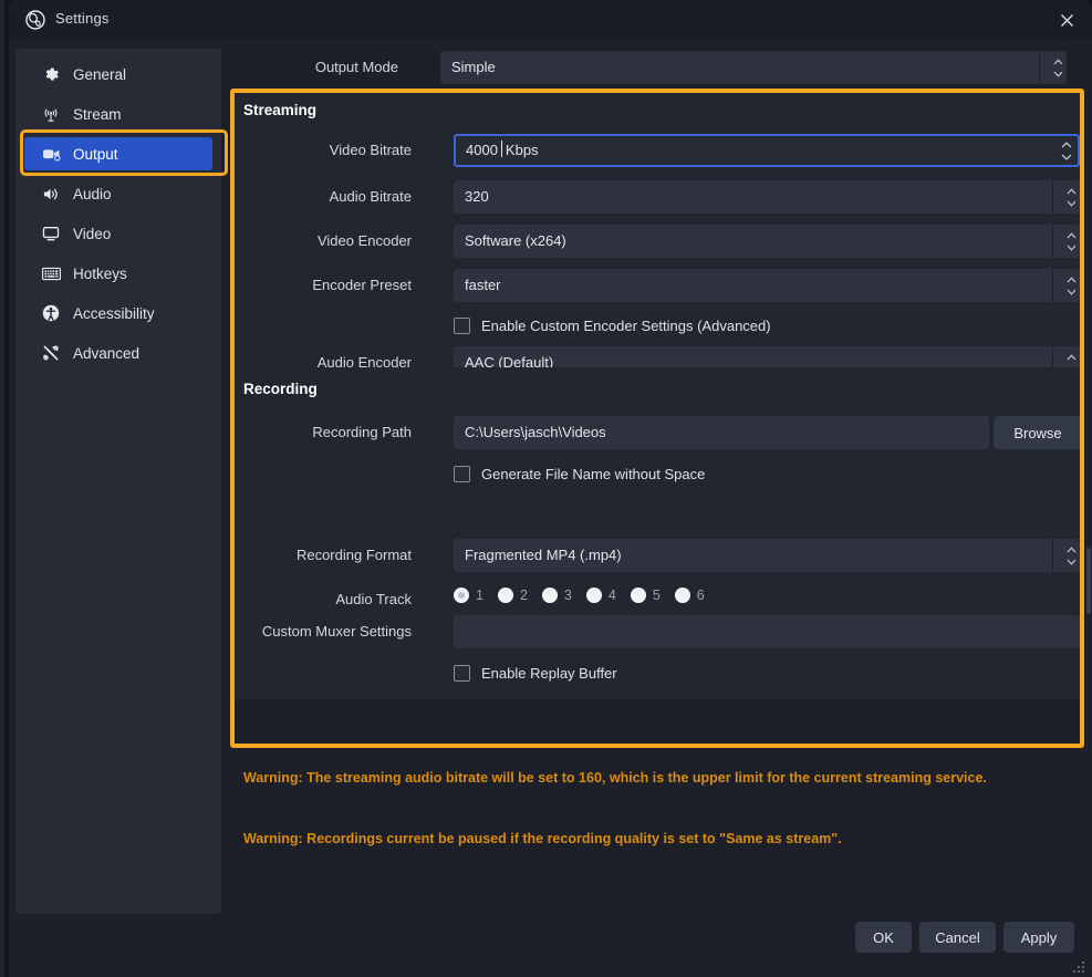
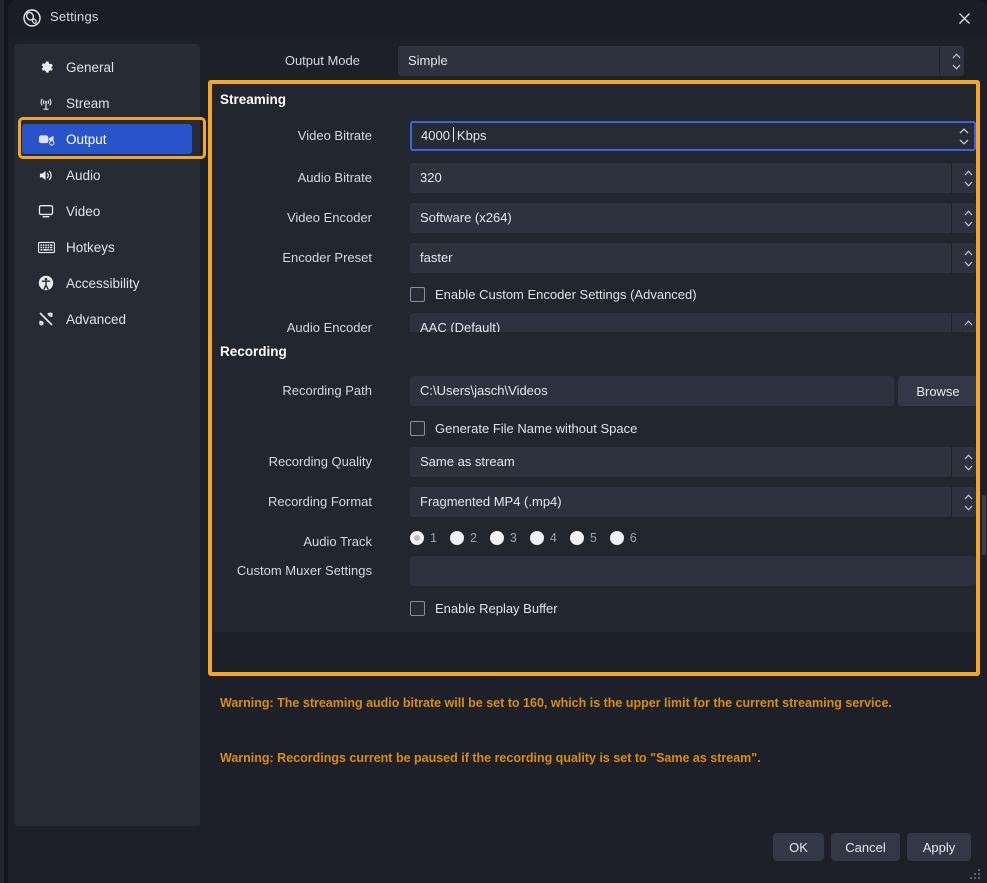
  Settings
  General
  Stream
  Output
  Audio
  Video
  Hotkeys
  Accessibility
  Advanced
  Output Mode
  Simple
  Streaming
  Video Bitrate
  4000 Kbps
  Audio Bitrate
  320
  Video Encoder
  Software (x264)
  Encoder Preset
  faster
  Enable Custom Encoder Settings (Advanced)
  Audio Encoder
  AAC (Default)
  Recording
  Recording Path
  C:\Users\jasch\Videos
  Browse
  Generate File Name without Space
+ Recording Quality
+ Same as stream
  Recording Format
  Fragmented MP4 (.mp4)
  Audio Track
  1
  2
  3
  4
  5
  6
  Custom Muxer Settings
  Enable Replay Buffer
  Warning: The streaming audio bitrate will be set to 160, which is the upper limit for the current streaming service.
  Warning: Recordings current be paused if the recording quality is set to "Same as stream".
  OK
  Cancel
  Apply
